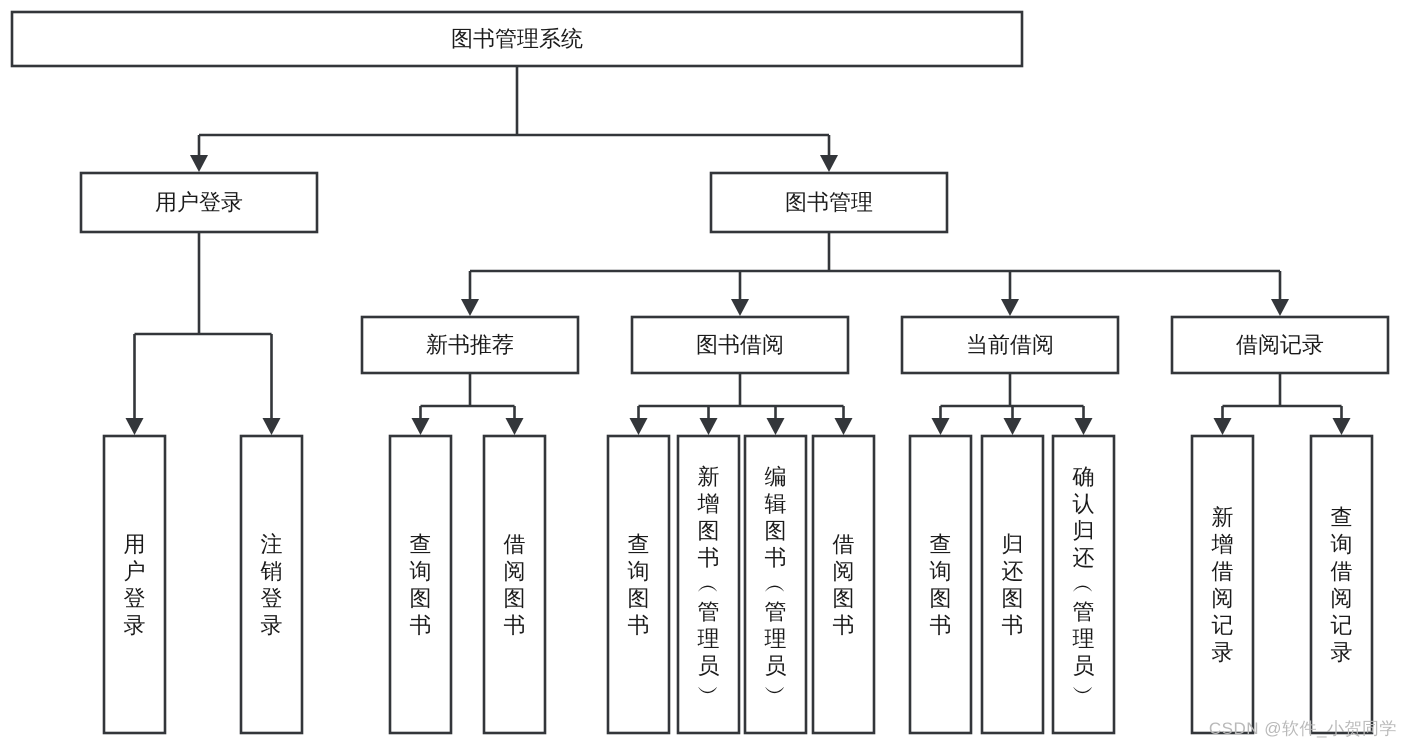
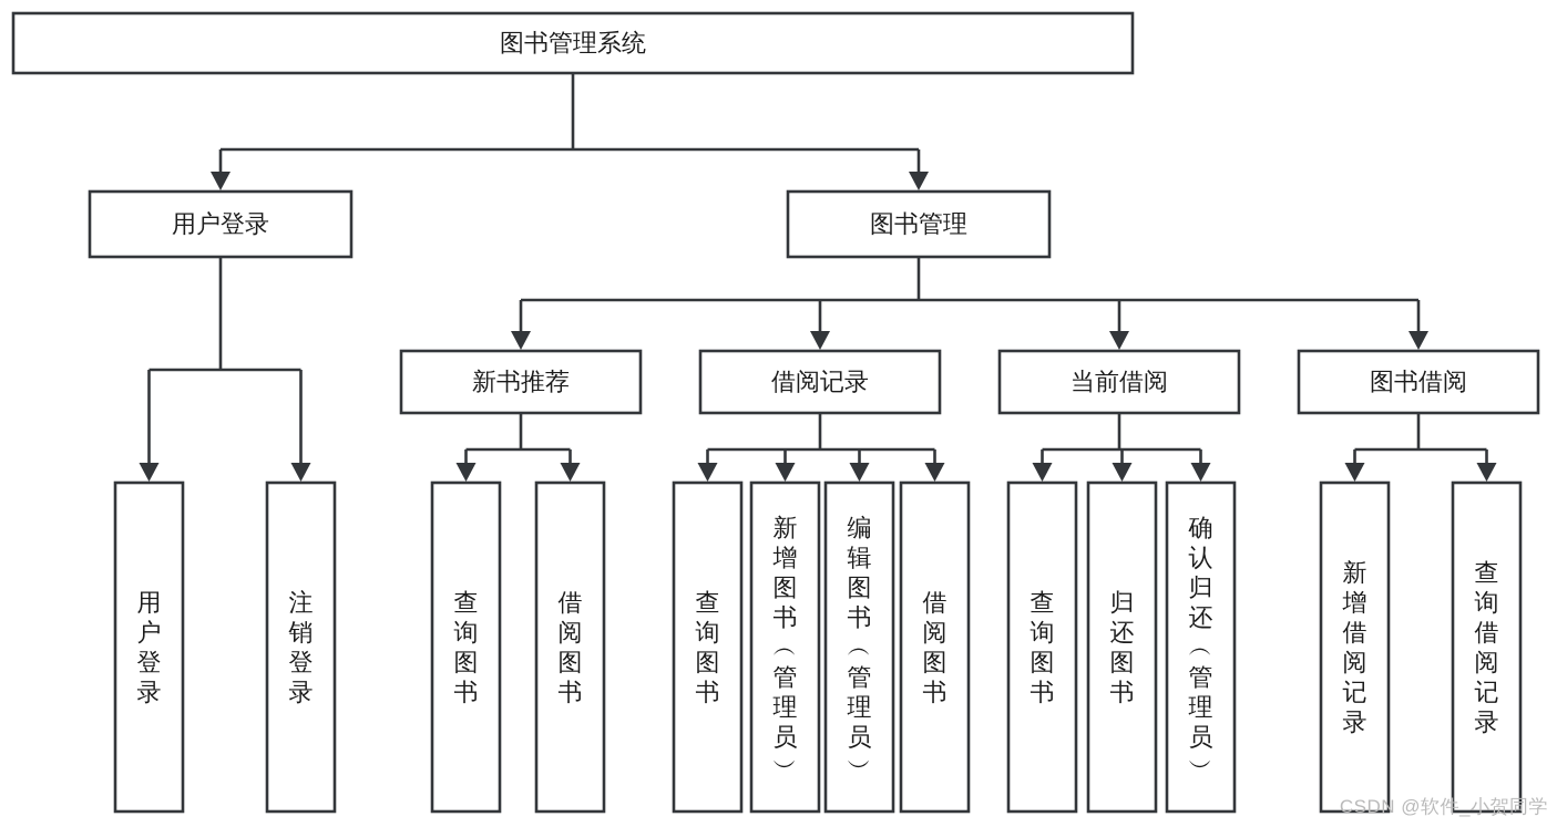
  图书管理系统
  用户登录
  图书管理
  新书推荐
- 图书借阅
+ 借阅记录
  当前借阅
- 借阅记录
+ 图书借阅
  用户登录
  注销登录
  查询图书
  借阅图书
  查询图书
  新增图书 ︵ 管理员 ︶
  编辑图书 ︵ 管理员 ︶
  借阅图书
  查询图书
  归还图书
  确认归还 ︵ 管理员 ︶
  新增借阅记录
  查询借阅记录
  CSDN @软件_小贺同学
